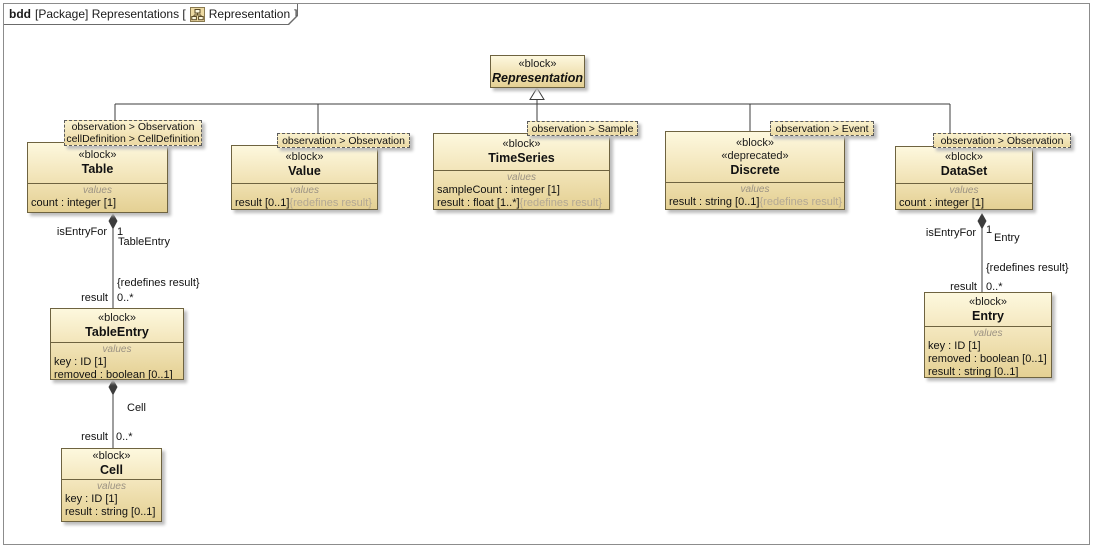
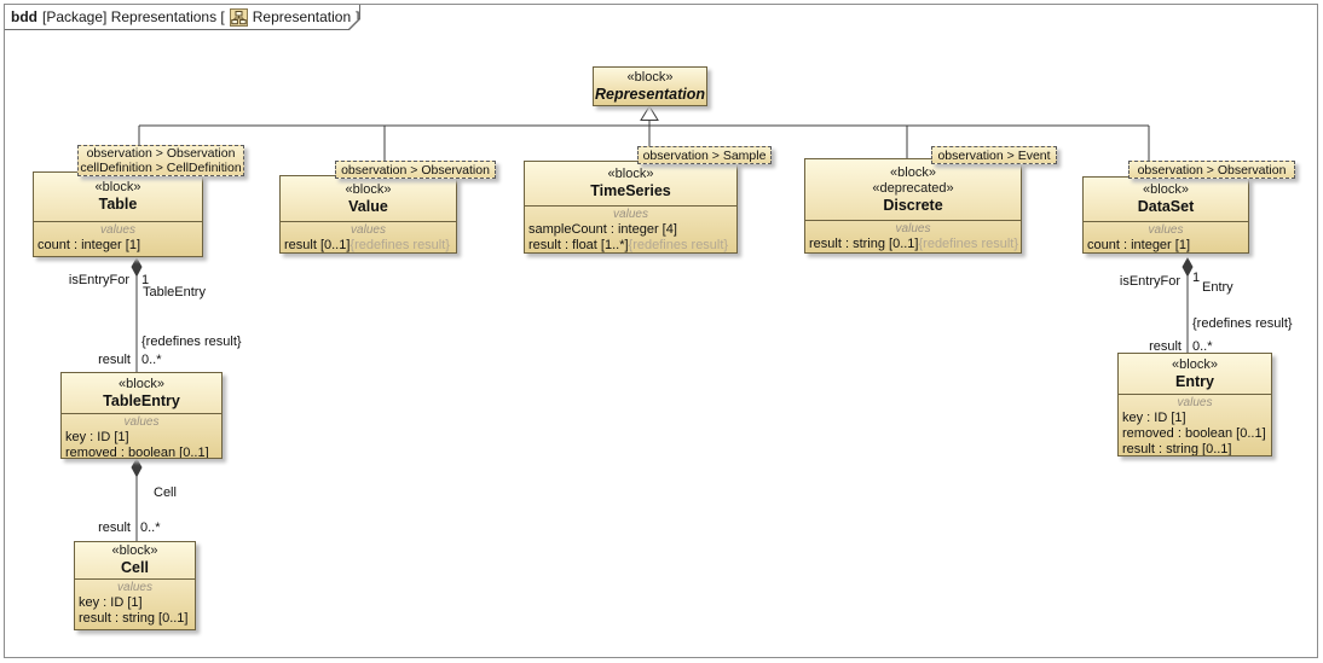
  bdd
  [Package] Representations [
  Representation
  ]
  «block»
  Representation
  observation > Observation
  cellDefinition > CellDefinition
  «block»
  Table
  values
  count : integer [1]
  observation > Observation
  «block»
  Value
  values
  result [0..1]{redefines result}
  observation > Sample
  «block»
  TimeSeries
  values
- sampleCount : integer [1]
+ sampleCount : integer [4]
  result : float [1..*]{redefines result}
  observation > Event
  «block»
  «deprecated»
  Discrete
  values
  result : string [0..1]{redefines result}
  observation > Observation
  «block»
  DataSet
  values
  count : integer [1]
  «block»
  TableEntry
  values
  key : ID [1]
  removed : boolean [0..1]
  «block»
  Cell
  values
  key : ID [1]
  result : string [0..1]
  «block»
  Entry
  values
  key : ID [1]
  removed : boolean [0..1]
  result : string [0..1]
  isEntryFor
  1
  TableEntry
  {redefines result}
  result
  0..*
  Cell
  result
  0..*
  isEntryFor
  1
  Entry
  {redefines result}
  result
  0..*
